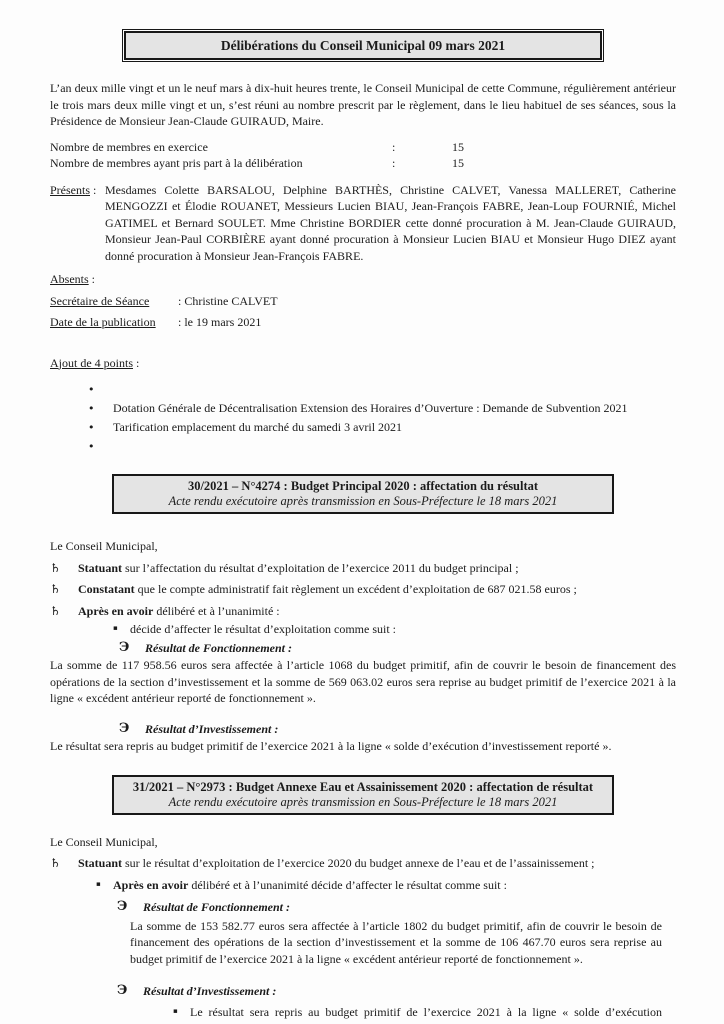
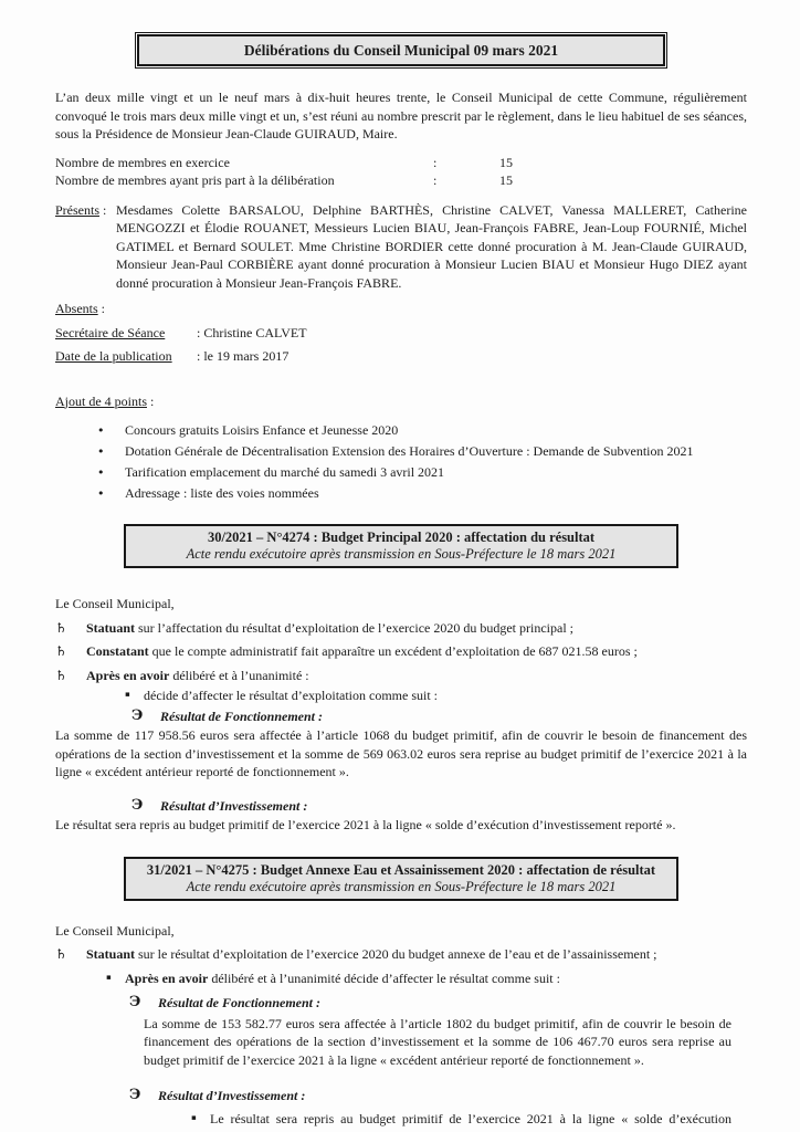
  Délibérations du Conseil Municipal 09 mars 2021
- L’an deux mille vingt et un le neuf mars à dix-huit heures trente, le Conseil Municipal de cette Commune, régulièrement antérieur le trois mars deux mille vingt et un, s’est réuni au nombre prescrit par le règlement, dans le lieu habituel de ses séances, sous la Présidence de Monsieur Jean-Claude GUIRAUD, Maire.
+ L’an deux mille vingt et un le neuf mars à dix-huit heures trente, le Conseil Municipal de cette Commune, régulièrement convoqué le trois mars deux mille vingt et un, s’est réuni au nombre prescrit par le règlement, dans le lieu habituel de ses séances, sous la Présidence de Monsieur Jean-Claude GUIRAUD, Maire.
  Nombre de membres en exercice
  :
  15
  Nombre de membres ayant pris part à la délibération
  :
  15
  Présents :
  Mesdames Colette BARSALOU, Delphine BARTHÈS, Christine CALVET, Vanessa MALLERET, Catherine MENGOZZI et Élodie ROUANET, Messieurs Lucien BIAU, Jean-François FABRE, Jean-Loup FOURNIÉ, Michel GATIMEL et Bernard SOULET. Mme Christine BORDIER cette donné procuration à M. Jean-Claude GUIRAUD, Monsieur Jean-Paul CORBIÈRE ayant donné procuration à Monsieur Lucien BIAU et Monsieur Hugo DIEZ ayant donné procuration à Monsieur Jean-François FABRE.
  Absents :
  Secrétaire de Séance
  : Christine CALVET
  Date de la publication
- : le 19 mars 2021
+ : le 19 mars 2017
  Ajout de 4 points :
  •
+ Concours gratuits Loisirs Enfance et Jeunesse 2020
  •
  Dotation Générale de Décentralisation Extension des Horaires d’Ouverture : Demande de Subvention 2021
  •
  Tarification emplacement du marché du samedi 3 avril 2021
  •
+ Adressage : liste des voies nommées
  30/2021 – N°4274 : Budget Principal 2020 : affectation du résultat
  Acte rendu exécutoire après transmission en Sous-Préfecture le 18 mars 2021
  Le Conseil Municipal,
  ♄
- Statuant sur l’affectation du résultat d’exploitation de l’exercice 2011 du budget principal ;
+ Statuant sur l’affectation du résultat d’exploitation de l’exercice 2020 du budget principal ;
  ♄
- Constatant que le compte administratif fait règlement un excédent d’exploitation de 687 021.58 euros ;
+ Constatant que le compte administratif fait apparaître un excédent d’exploitation de 687 021.58 euros ;
  ♄
  Après en avoir délibéré et à l’unanimité :
  ▪
  décide d’affecter le résultat d’exploitation comme suit :
  Э
  Résultat de Fonctionnement :
  La somme de 117 958.56 euros sera affectée à l’article 1068 du budget primitif, afin de couvrir le besoin de financement des opérations de la section d’investissement et la somme de 569 063.02 euros sera reprise au budget primitif de l’exercice 2021 à la ligne « excédent antérieur reporté de fonctionnement ».
  Э
  Résultat d’Investissement :
  Le résultat sera repris au budget primitif de l’exercice 2021 à la ligne « solde d’exécution d’investissement reporté ».
- 31/2021 – N°2973 : Budget Annexe Eau et Assainissement 2020 : affectation de résultat
+ 31/2021 – N°4275 : Budget Annexe Eau et Assainissement 2020 : affectation de résultat
  Acte rendu exécutoire après transmission en Sous-Préfecture le 18 mars 2021
  Le Conseil Municipal,
  ♄
  Statuant sur le résultat d’exploitation de l’exercice 2020 du budget annexe de l’eau et de l’assainissement ;
  ▪
  Après en avoir délibéré et à l’unanimité décide d’affecter le résultat comme suit :
  Э
  Résultat de Fonctionnement :
  La somme de 153 582.77 euros sera affectée à l’article 1802 du budget primitif, afin de couvrir le besoin de financement des opérations de la section d’investissement et la somme de 106 467.70 euros sera reprise au budget primitif de l’exercice 2021 à la ligne « excédent antérieur reporté de fonctionnement ».
  Э
  Résultat d’Investissement :
  ▪
  Le résultat sera repris au budget primitif de l’exercice 2021 à la ligne « solde d’exécution
